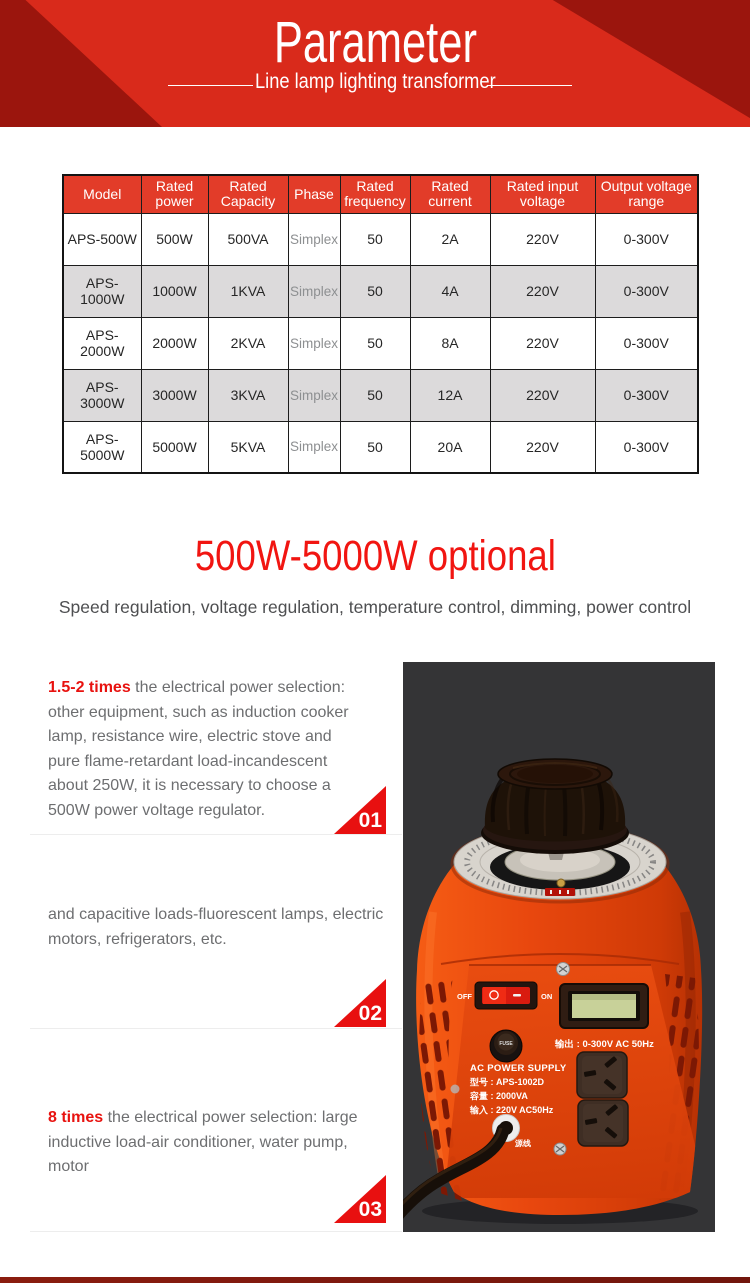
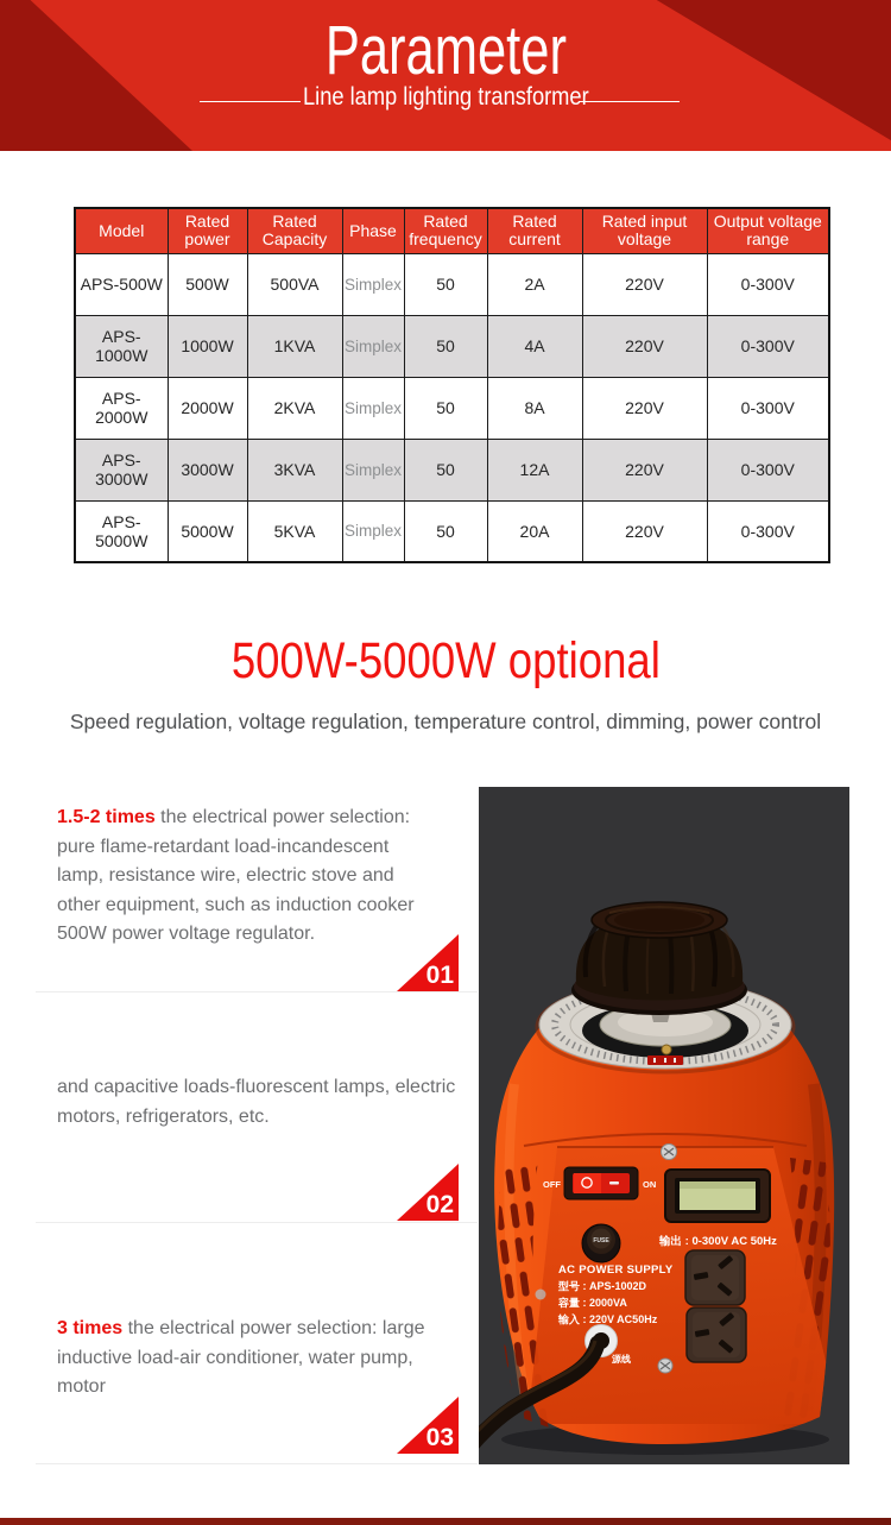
  Parameter
  Line lamp lighting transformer
  Model	Rated power	Rated Capacity	Phase	Rated frequency	Rated current	Rated input voltage	Output voltage range
  APS-500W	500W	500VA	Simplex	50	2A	220V	0-300V
  APS-1000W	1000W	1KVA	Simplex	50	4A	220V	0-300V
  APS-2000W	2000W	2KVA	Simplex	50	8A	220V	0-300V
  APS-3000W	3000W	3KVA	Simplex	50	12A	220V	0-300V
  APS-5000W	5000W	5KVA	Simplex	50	20A	220V	0-300V
  500W-5000W optional
  Speed regulation, voltage regulation, temperature control, dimming, power control
  1.5-2 times the electrical power selection:
- other equipment, such as induction cooker
+ pure flame-retardant load-incandescent
  lamp, resistance wire, electric stove and
- pure flame-retardant load-incandescent
+ other equipment, such as induction cooker
- about 250W, it is necessary to choose a
  500W power voltage regulator.
  01
  and capacitive loads-fluorescent lamps, electric
  motors, refrigerators, etc.
  02
- 8 times the electrical power selection: large
+ 3 times the electrical power selection: large
  inductive load-air conditioner, water pump,
  motor
  03
  OFF
  ON
  输出 : 0-300V AC 50Hz
  AC POWER SUPPLY
  型号 : APS-1002D
  容量 : 2000VA
  输入 : 220V AC50Hz
  源线
